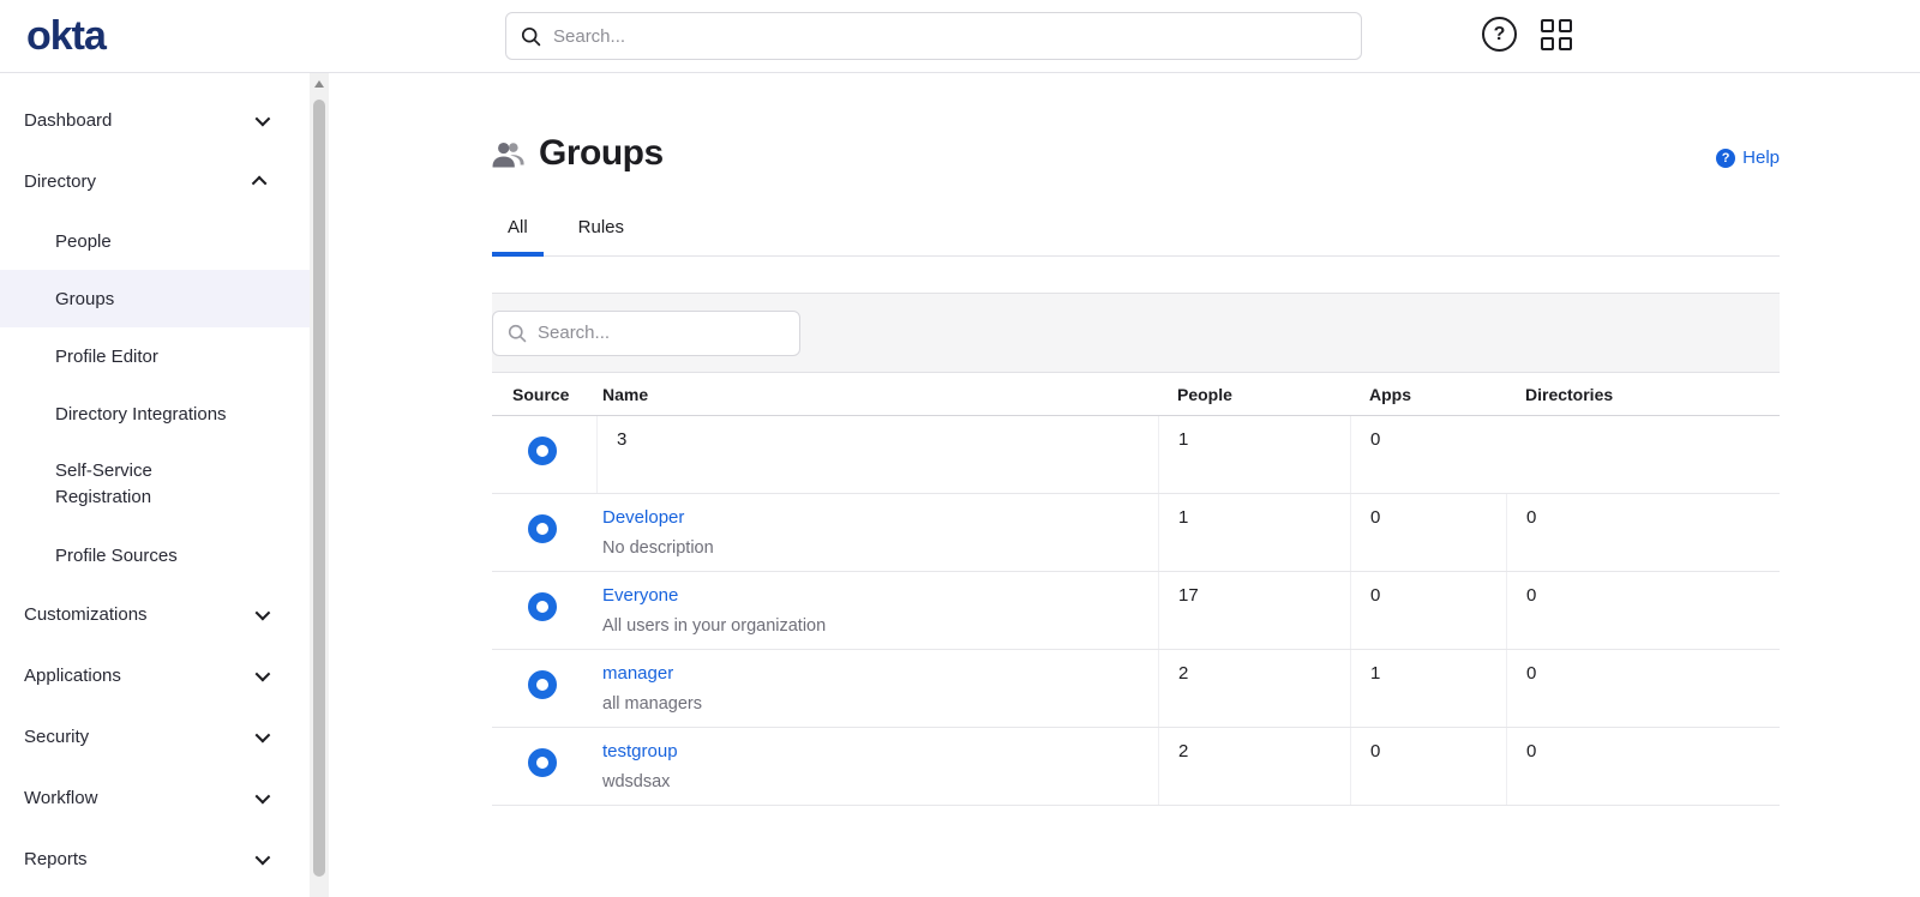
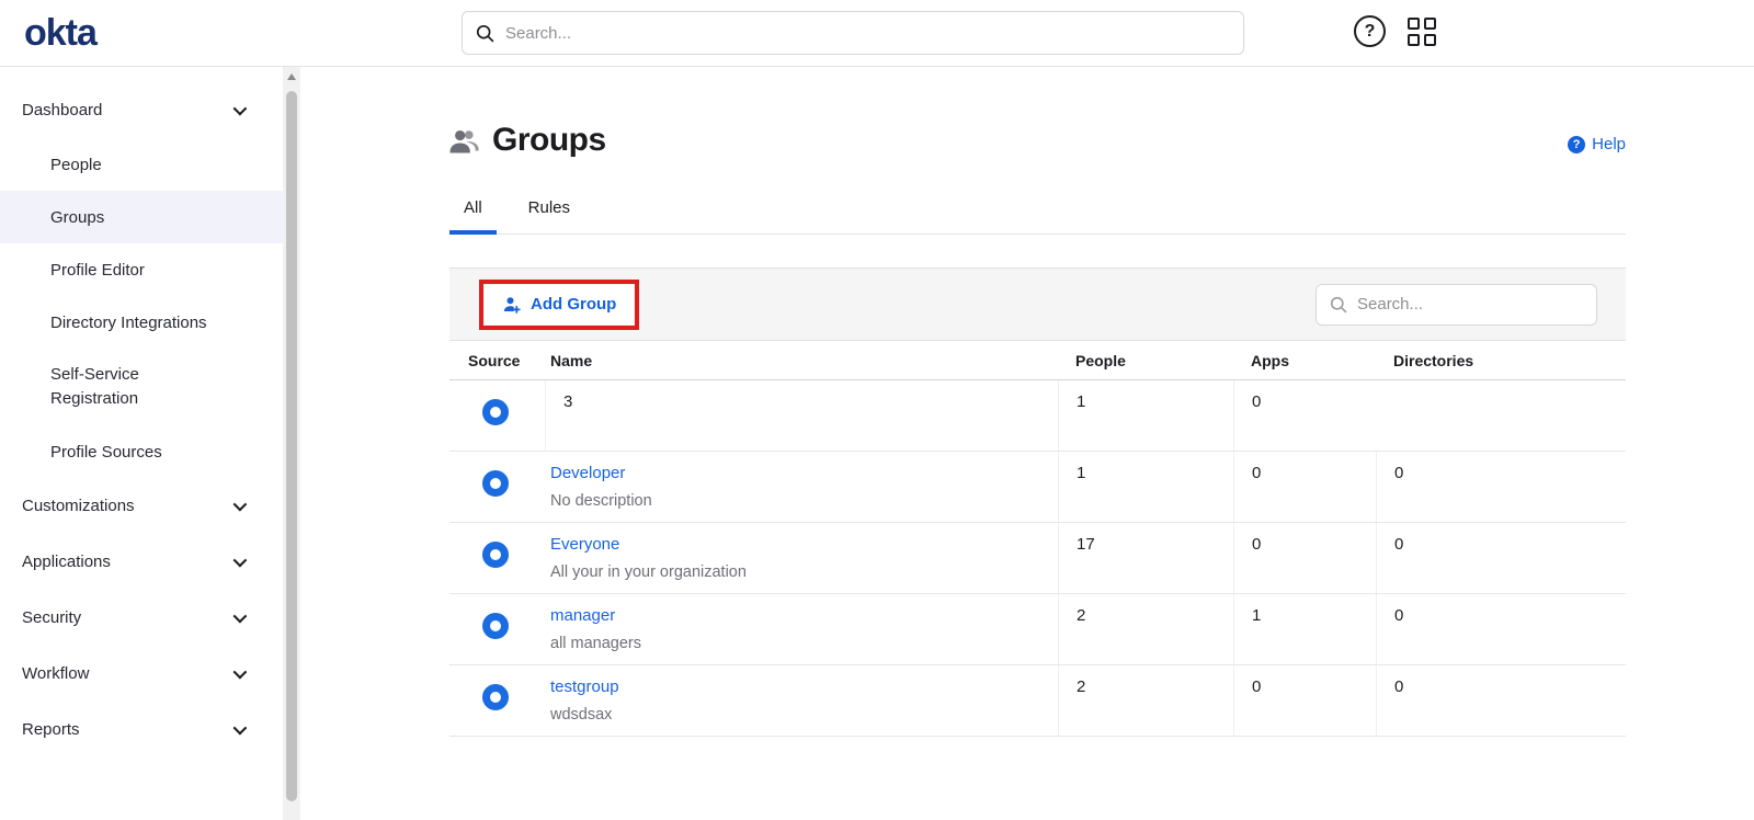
  okta
  Search...
  ?
  Dashboard
- Directory
  People
  Groups
  Profile Editor
  Directory Integrations
  Self-Service
  Registration
  Profile Sources
  Customizations
  Applications
  Security
  Workflow
  Reports
  Groups
  ?
  Help
  All
  Rules
+ Add Group
  Search...
  Source
  Name
  People
  Apps
  Directories
  3
  1
  0
  Developer
  No description
  1
  0
  0
  Everyone
- All users in your organization
+ All your in your organization
  17
  0
  0
  manager
  all managers
  2
  1
  0
  testgroup
  wdsdsax
  2
  0
  0
